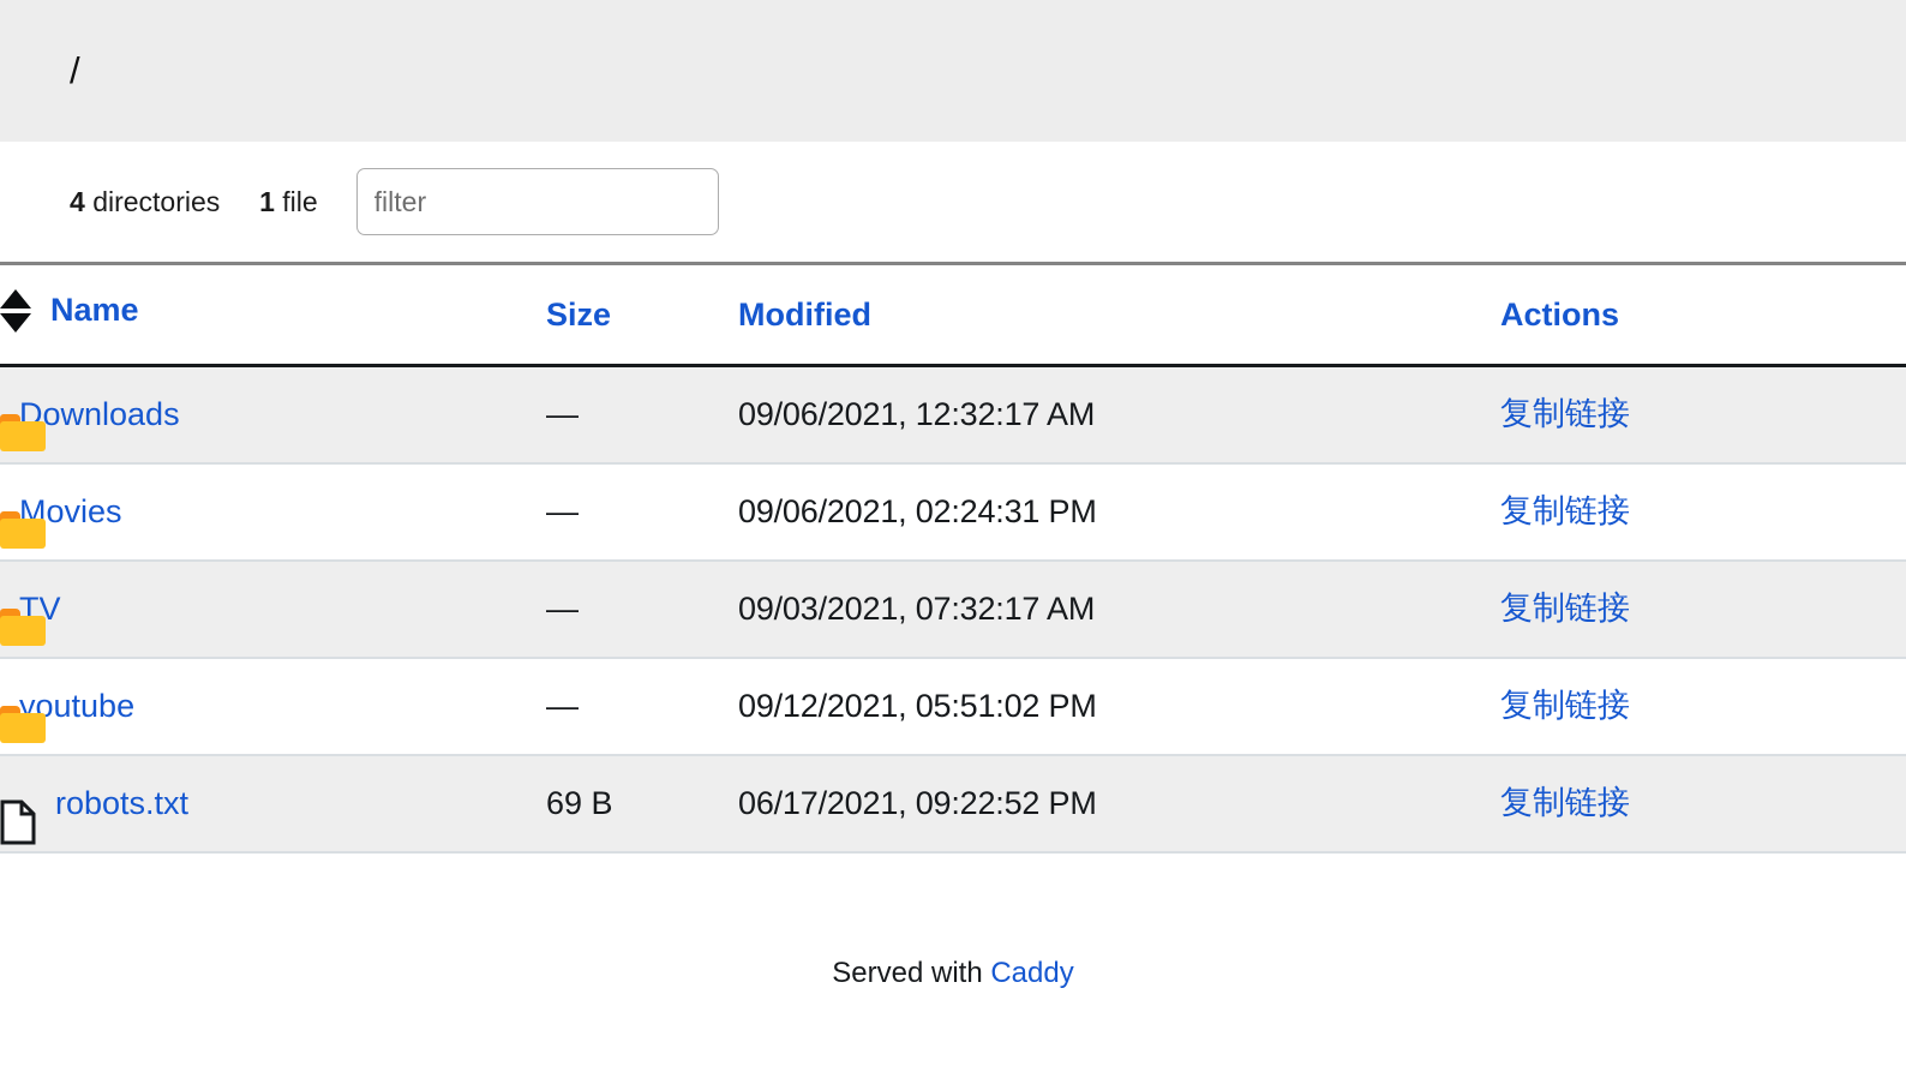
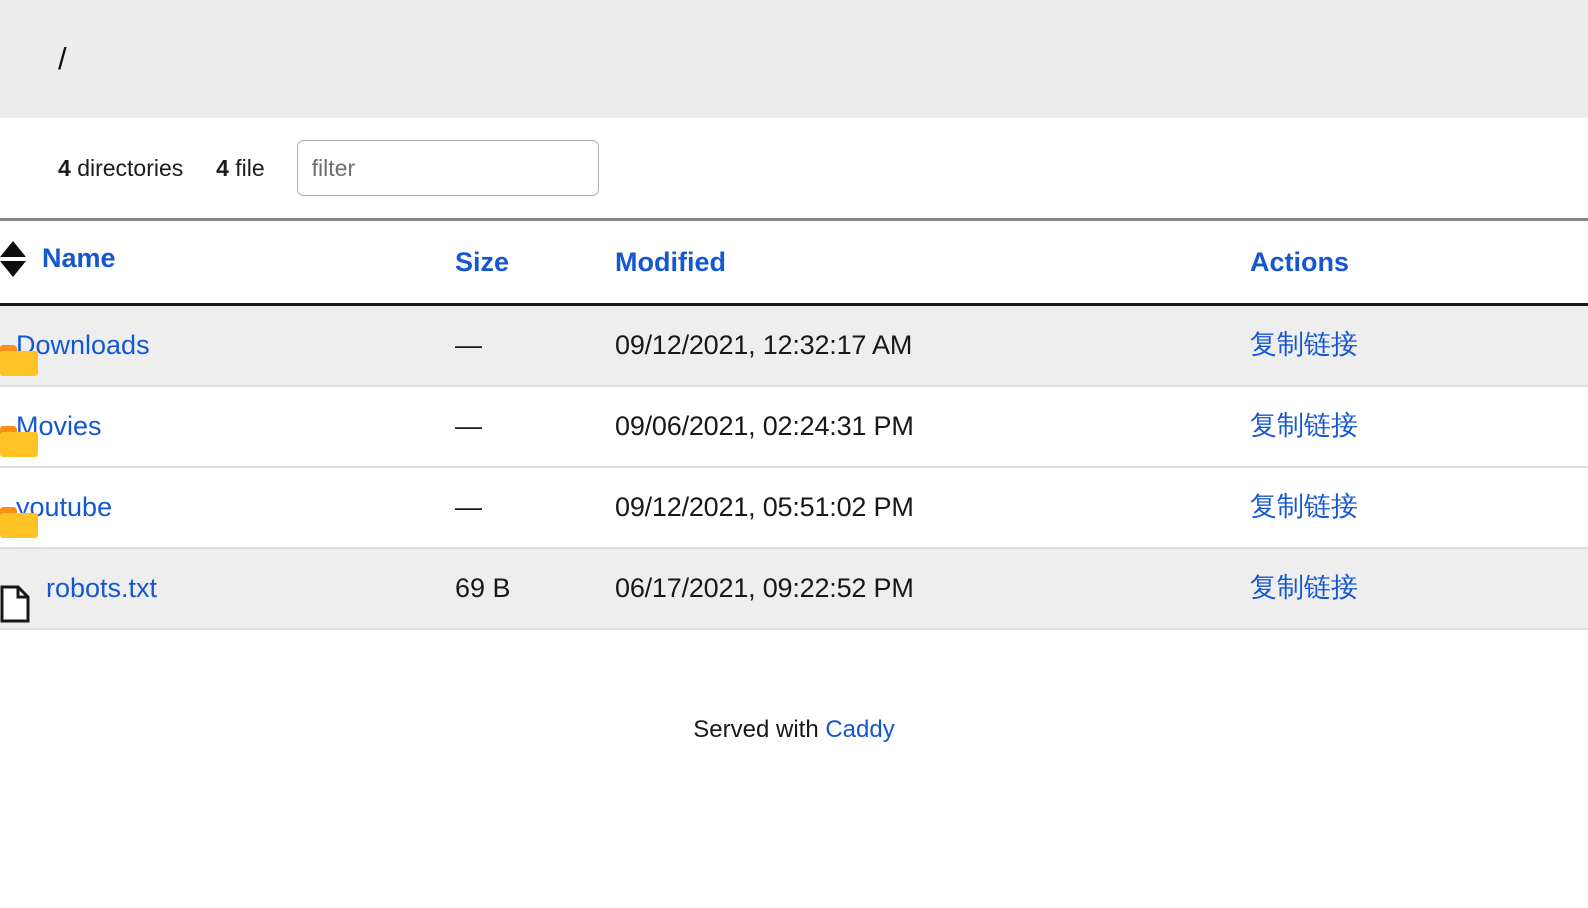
  /
- 4 directories 1 file
+ 4 directories 4 file
  filter
  Name	Size	Modified	Actions
- Downloads	—	09/06/2021, 12:32:17 AM	复制链接
+ Downloads	—	09/12/2021, 12:32:17 AM	复制链接
  Movies	—	09/06/2021, 02:24:31 PM	复制链接
- TV	—	09/03/2021, 07:32:17 AM	复制链接
  youtube	—	09/12/2021, 05:51:02 PM	复制链接
  robots.txt	69 B	06/17/2021, 09:22:52 PM	复制链接
  Served with Caddy
